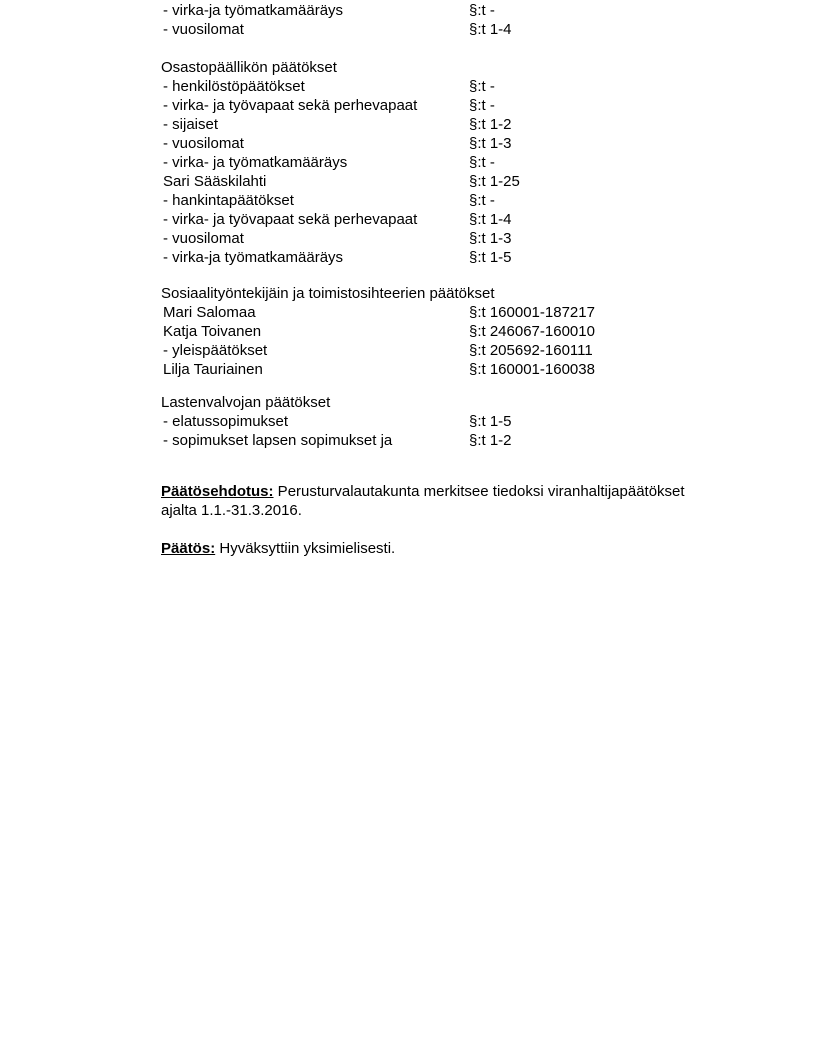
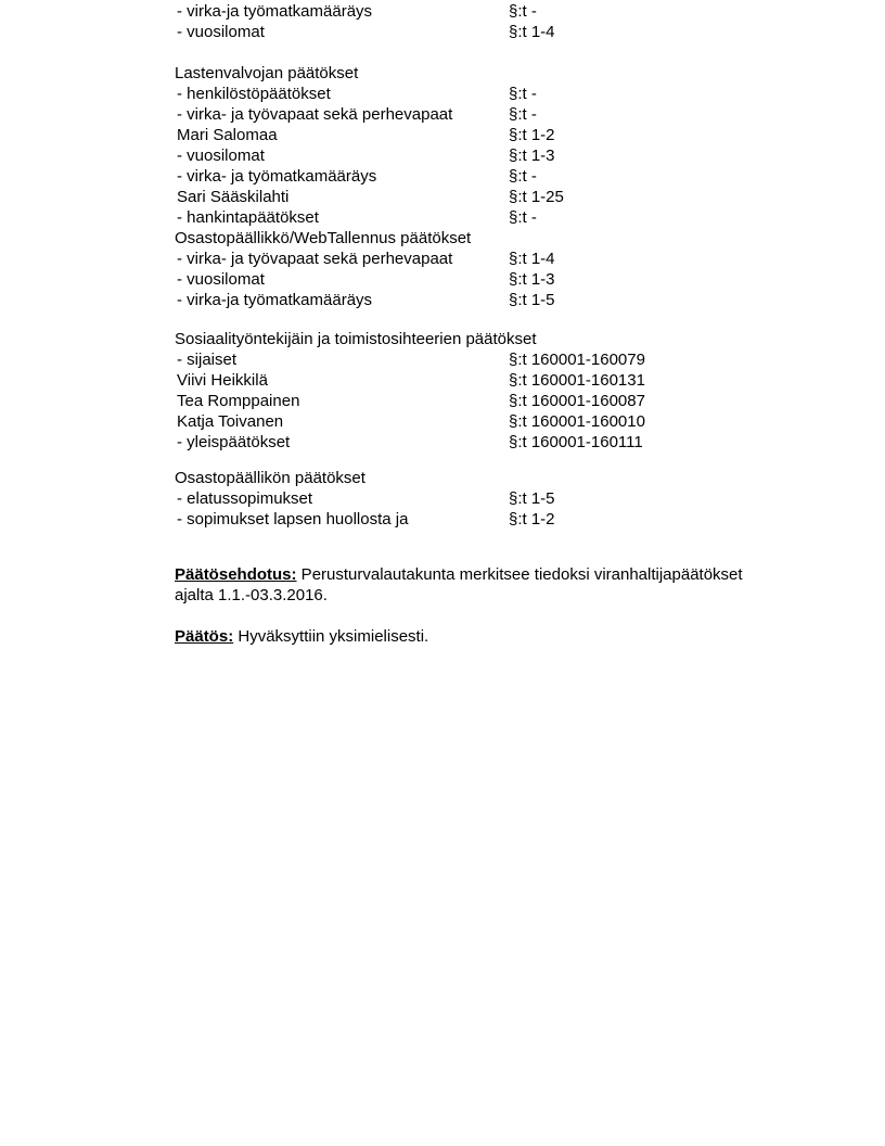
  - virka-ja työmatkamääräys
  §:t -
  - vuosilomat
  §:t 1-4
- Osastopäällikön päätökset
+ Lastenvalvojan päätökset
  - henkilöstöpäätökset
  §:t -
  - virka- ja työvapaat sekä perhevapaat
  §:t -
- - sijaiset
+ Mari Salomaa
  §:t 1-2
  - vuosilomat
  §:t 1-3
  - virka- ja työmatkamääräys
  §:t -
  Sari Sääskilahti
  §:t 1-25
  - hankintapäätökset
  §:t -
+ Osastopäällikkö/WebTallennus päätökset
  - virka- ja työvapaat sekä perhevapaat
  §:t 1-4
  - vuosilomat
  §:t 1-3
  - virka-ja työmatkamääräys
  §:t 1-5
  Sosiaalityöntekijäin ja toimistosihteerien päätökset
- Mari Salomaa
+ - sijaiset
- §:t 160001-187217
+ §:t 160001-160079
+ Viivi Heikkilä
+ §:t 160001-160131
+ Tea Romppainen
+ §:t 160001-160087
  Katja Toivanen
- §:t 246067-160010
+ §:t 160001-160010
  - yleispäätökset
- §:t 205692-160111
+ §:t 160001-160111
- Lilja Tauriainen
- §:t 160001-160038
- Lastenvalvojan päätökset
+ Osastopäällikön päätökset
  - elatussopimukset
  §:t 1-5
- - sopimukset lapsen sopimukset ja
+ - sopimukset lapsen huollosta ja
  §:t 1-2
  Päätösehdotus: Perusturvalautakunta merkitsee tiedoksi viranhaltijapäätökset
- ajalta 1.1.-31.3.2016.
+ ajalta 1.1.-03.3.2016.
  Päätös: Hyväksyttiin yksimielisesti.
